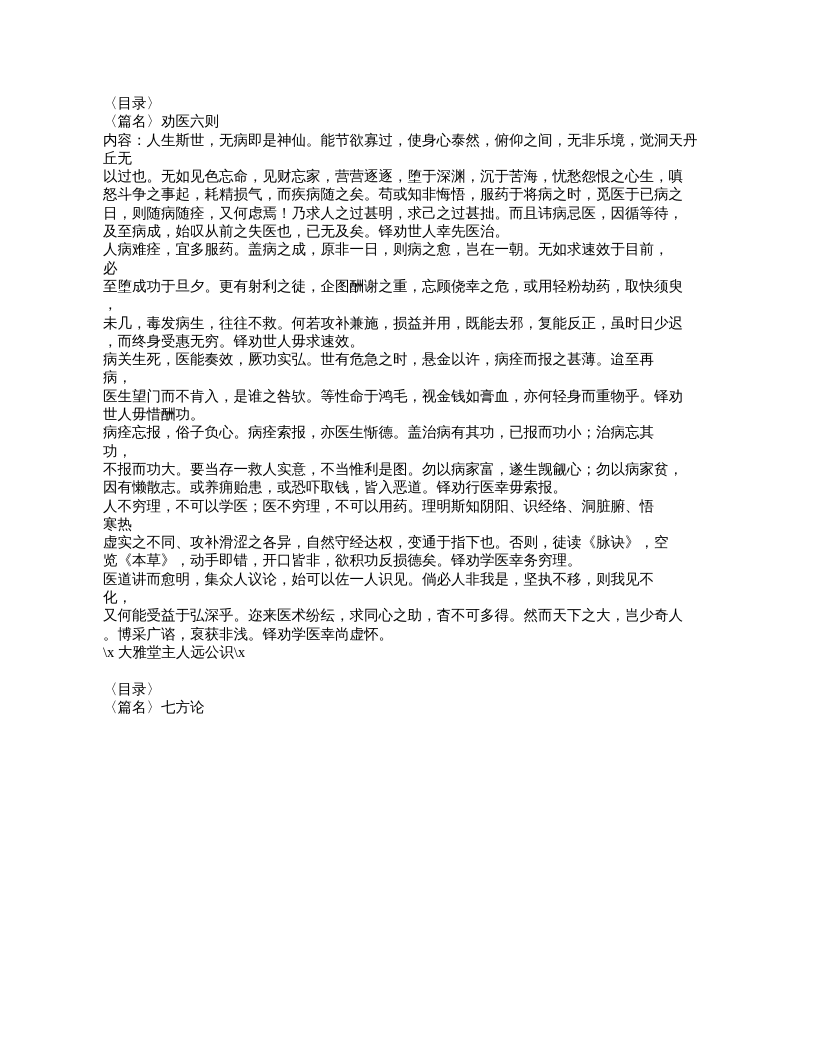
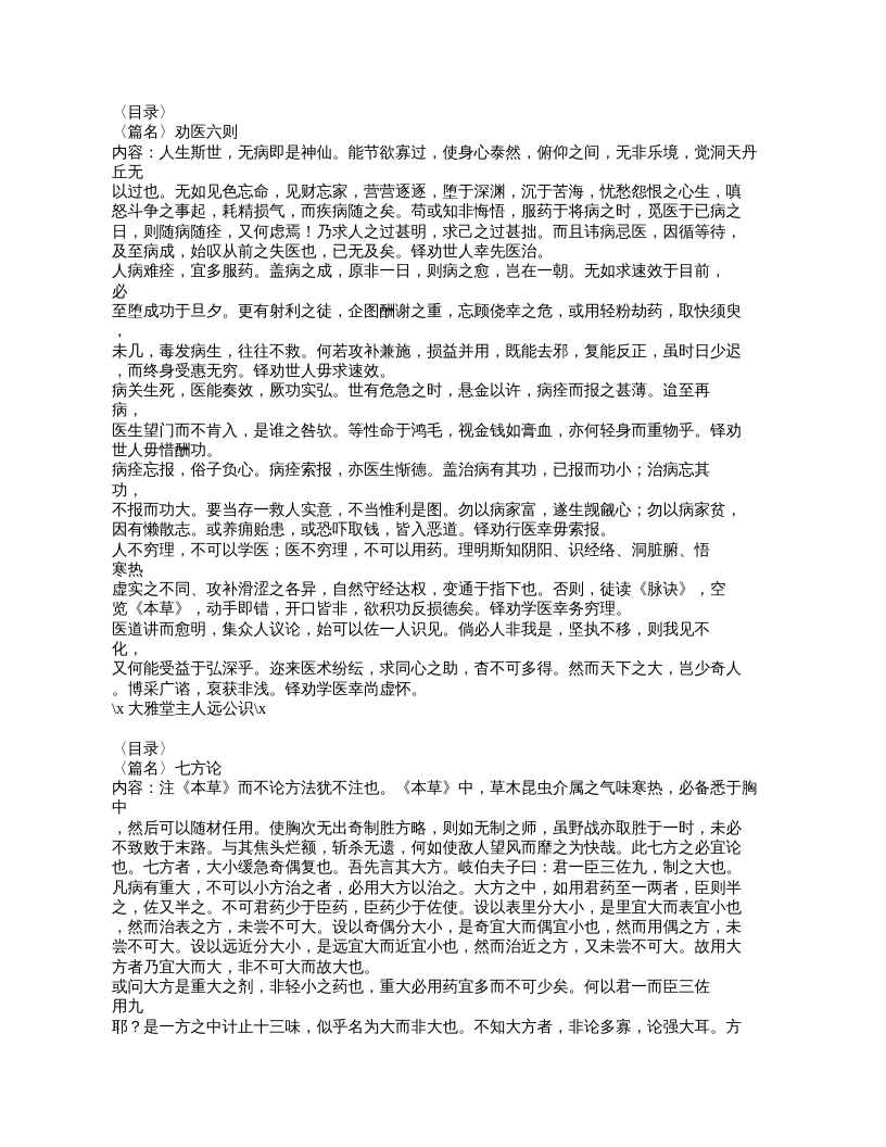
  〈目录〉
  〈篇名〉劝医六则
  内容：人生斯世，无病即是神仙。能节欲寡过，使身心泰然，俯仰之间，无非乐境，觉洞天丹
  丘无
  以过也。无如见色忘命，见财忘家，营营逐逐，堕于深渊，沉于苦海，忧愁怨恨之心生，嗔
  怒斗争之事起，耗精损气，而疾病随之矣。苟或知非悔悟，服药于将病之时，觅医于已病之
  日，则随病随痊，又何虑焉！乃求人之过甚明，求己之过甚拙。而且讳病忌医，因循等待，
  及至病成，始叹从前之失医也，已无及矣。铎劝世人幸先医治。
  人病难痊，宜多服药。盖病之成，原非一日，则病之愈，岂在一朝。无如求速效于目前，
  必
  至堕成功于旦夕。更有射利之徒，企图酬谢之重，忘顾侥幸之危，或用轻粉劫药，取快须臾
  ，
  未几，毒发病生，往往不救。何若攻补兼施，损益并用，既能去邪，复能反正，虽时日少迟
  ，而终身受惠无穷。铎劝世人毋求速效。
  病关生死，医能奏效，厥功实弘。世有危急之时，悬金以许，病痊而报之甚薄。迨至再
  病，
  医生望门而不肯入，是谁之咎欤。等性命于鸿毛，视金钱如膏血，亦何轻身而重物乎。铎劝
  世人毋惜酬功。
  病痊忘报，俗子负心。病痊索报，亦医生惭德。盖治病有其功，已报而功小；治病忘其
  功，
  不报而功大。要当存一救人实意，不当惟利是图。勿以病家富，遂生觊觎心；勿以病家贫，
  因有懒散志。或养痈贻患，或恐吓取钱，皆入恶道。铎劝行医幸毋索报。
  人不穷理，不可以学医；医不穷理，不可以用药。理明斯知阴阳、识经络、洞脏腑、悟
  寒热
  虚实之不同、攻补滑涩之各异，自然守经达权，变通于指下也。否则，徒读《脉诀》，空
  览《本草》，动手即错，开口皆非，欲积功反损德矣。铎劝学医幸务穷理。
  医道讲而愈明，集众人议论，始可以佐一人识见。倘必人非我是，坚执不移，则我见不
  化，
  又何能受益于弘深乎。迩来医术纷纭，求同心之助，杳不可多得。然而天下之大，岂少奇人
  。博采广谘，裒获非浅。铎劝学医幸尚虚怀。
  \x 大雅堂主人远公识\x
  〈目录〉
  〈篇名〉七方论
+ 内容：注《本草》而不论方法犹不注也。《本草》中，草木昆虫介属之气味寒热，必备悉于胸
+ 中
+ ，然后可以随材任用。使胸次无出奇制胜方略，则如无制之师，虽野战亦取胜于一时，未必
+ 不致败于末路。与其焦头烂额，斩杀无遗，何如使敌人望风而靡之为快哉。此七方之必宜论
+ 也。七方者，大小缓急奇偶复也。吾先言其大方。岐伯夫子曰：君一臣三佐九，制之大也。
+ 凡病有重大，不可以小方治之者，必用大方以治之。大方之中，如用君药至一两者，臣则半
+ 之，佐又半之。不可君药少于臣药，臣药少于佐使。设以表里分大小，是里宜大而表宜小也
+ ，然而治表之方，未尝不可大。设以奇偶分大小，是奇宜大而偶宜小也，然而用偶之方，未
+ 尝不可大。设以远近分大小，是远宜大而近宜小也，然而治近之方，又未尝不可大。故用大
+ 方者乃宜大而大，非不可大而故大也。
+ 或问大方是重大之剂，非轻小之药也，重大必用药宜多而不可少矣。何以君一而臣三佐
+ 用九
+ 耶？是一方之中计止十三味，似乎名为大而非大也。不知大方者，非论多寡，论强大耳。方
